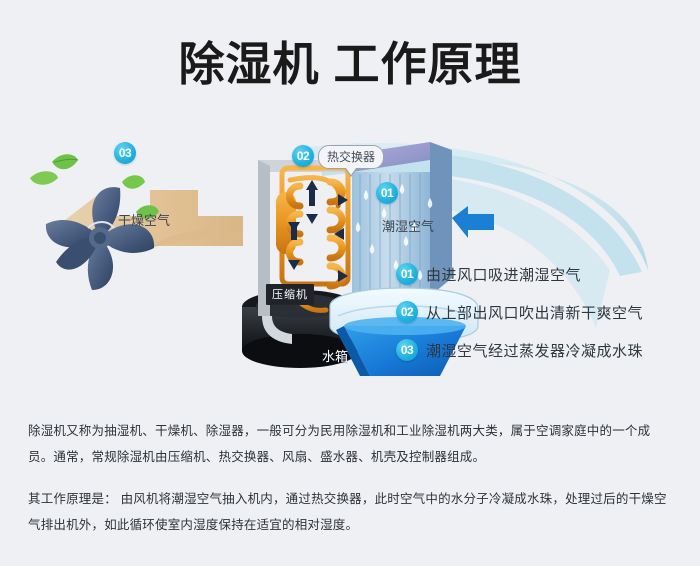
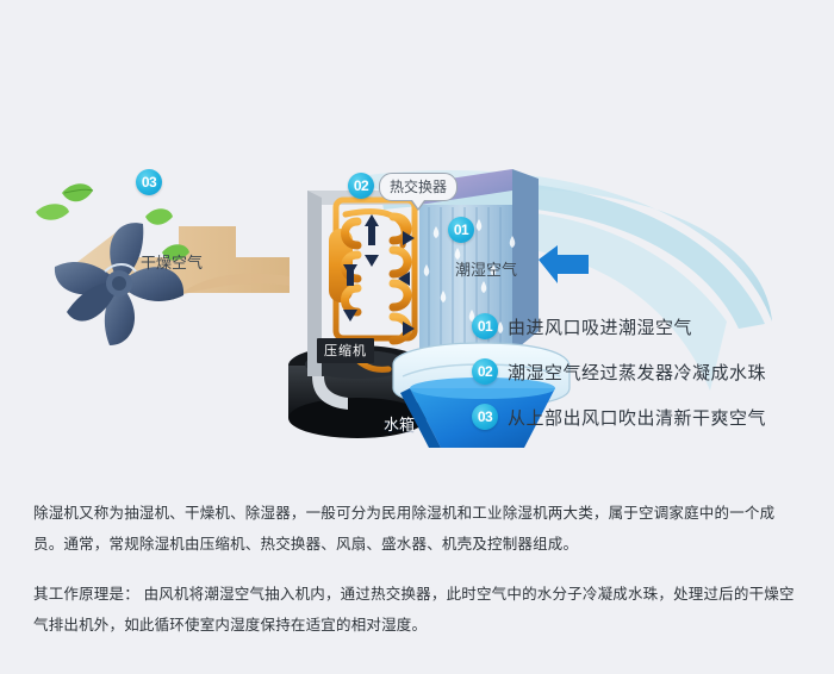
- 除湿机 工作原理
  03
  干燥空气
  02
  热交换器
  01
  潮湿空气
  压缩机
  水箱
  01
  由进风口吸进潮湿空气
  02
- 从上部出风口吹出清新干爽空气
+ 潮湿空气经过蒸发器冷凝成水珠
  03
- 潮湿空气经过蒸发器冷凝成水珠
+ 从上部出风口吹出清新干爽空气
  除湿机又称为抽湿机、干燥机、除湿器，一般可分为民用除湿机和工业除湿机两大类，属于空调家庭中的一个成员。通常，常规除湿机由压缩机、热交换器、风扇、盛水器、机壳及控制器组成。
  其工作原理是： 由风机将潮湿空气抽入机内，通过热交换器，此时空气中的水分子冷凝成水珠，处理过后的干燥空气排出机外，如此循环使室内湿度保持在适宜的相对湿度。
